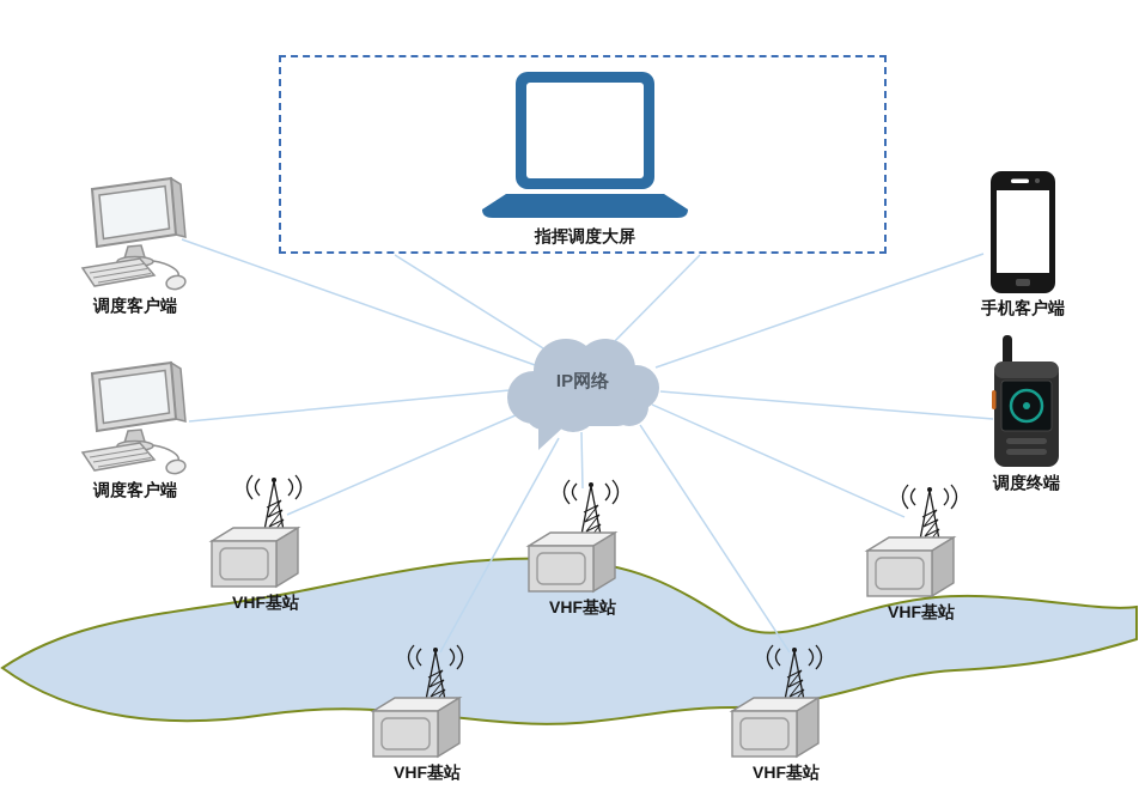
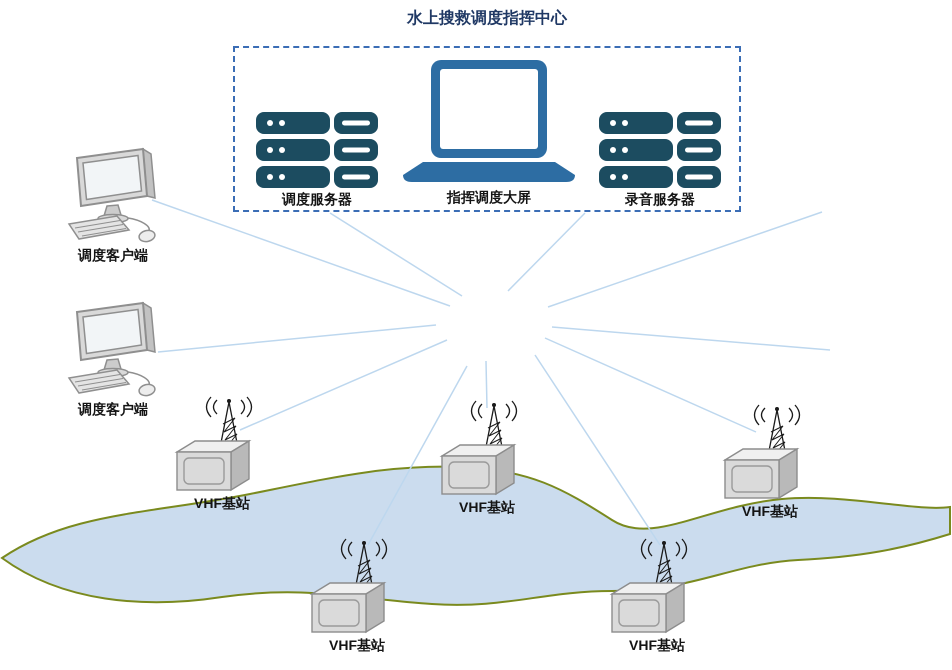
+ 水上搜救调度指挥中心
+ 调度服务器
  指挥调度大屏
+ 录音服务器
  调度客户端
  调度客户端
- 手机客户端
- 调度终端
- IP网络
  VHF基站
  VHF基站
  VHF基站
  VHF基站
  VHF基站
